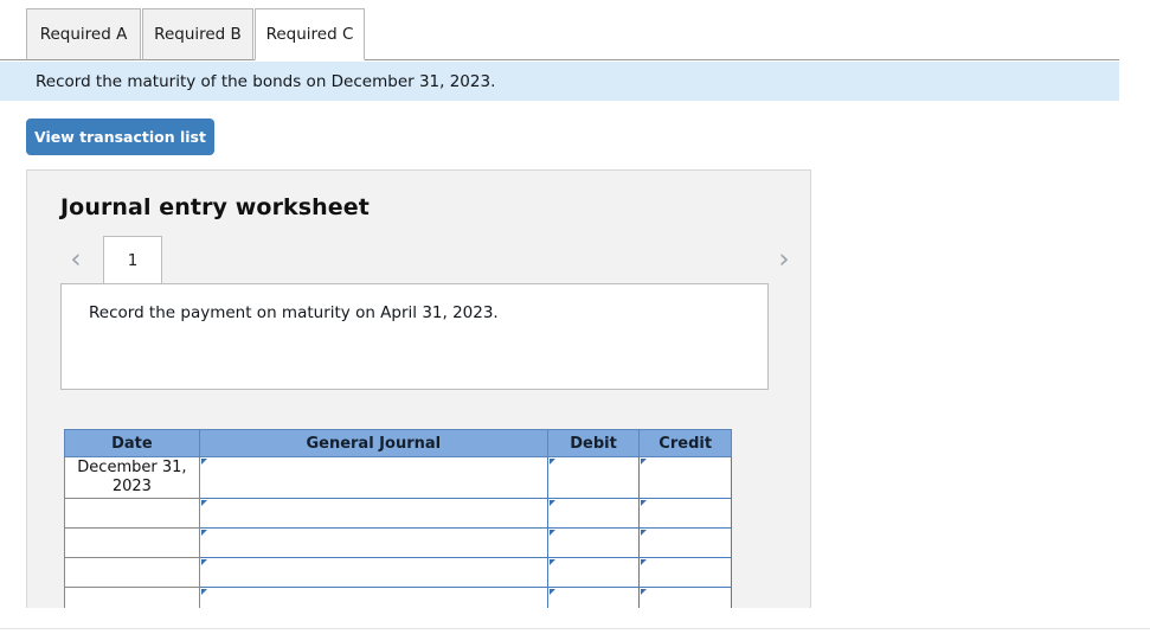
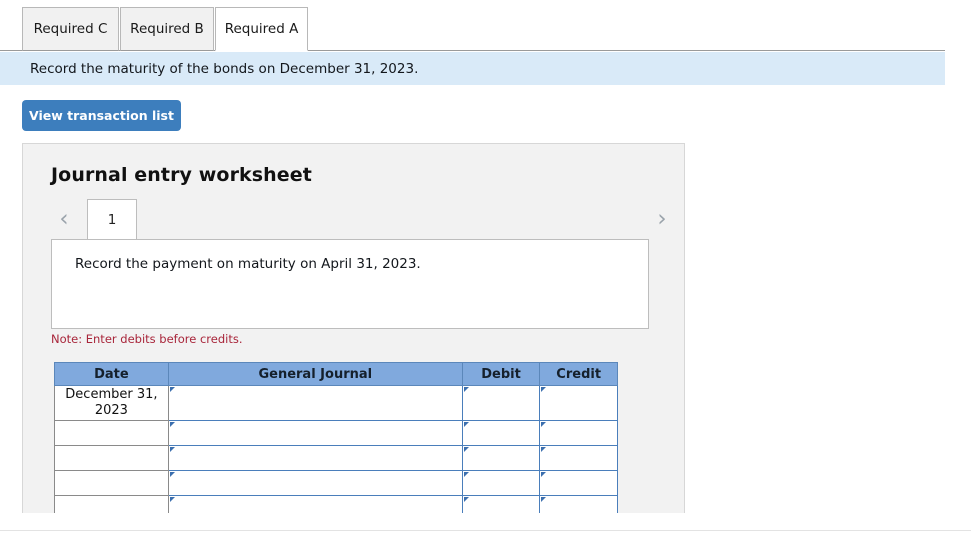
- Required A
+ Required C
  Required B
- Required C
+ Required A
  Record the maturity of the bonds on December 31, 2023.
  View transaction list
  Journal entry worksheet
  ‹
  1
  ›
  Record the payment on maturity on April 31, 2023.
+ Note: Enter debits before credits.
  Date	General Journal	Debit	Credit
  December 31, 2023
